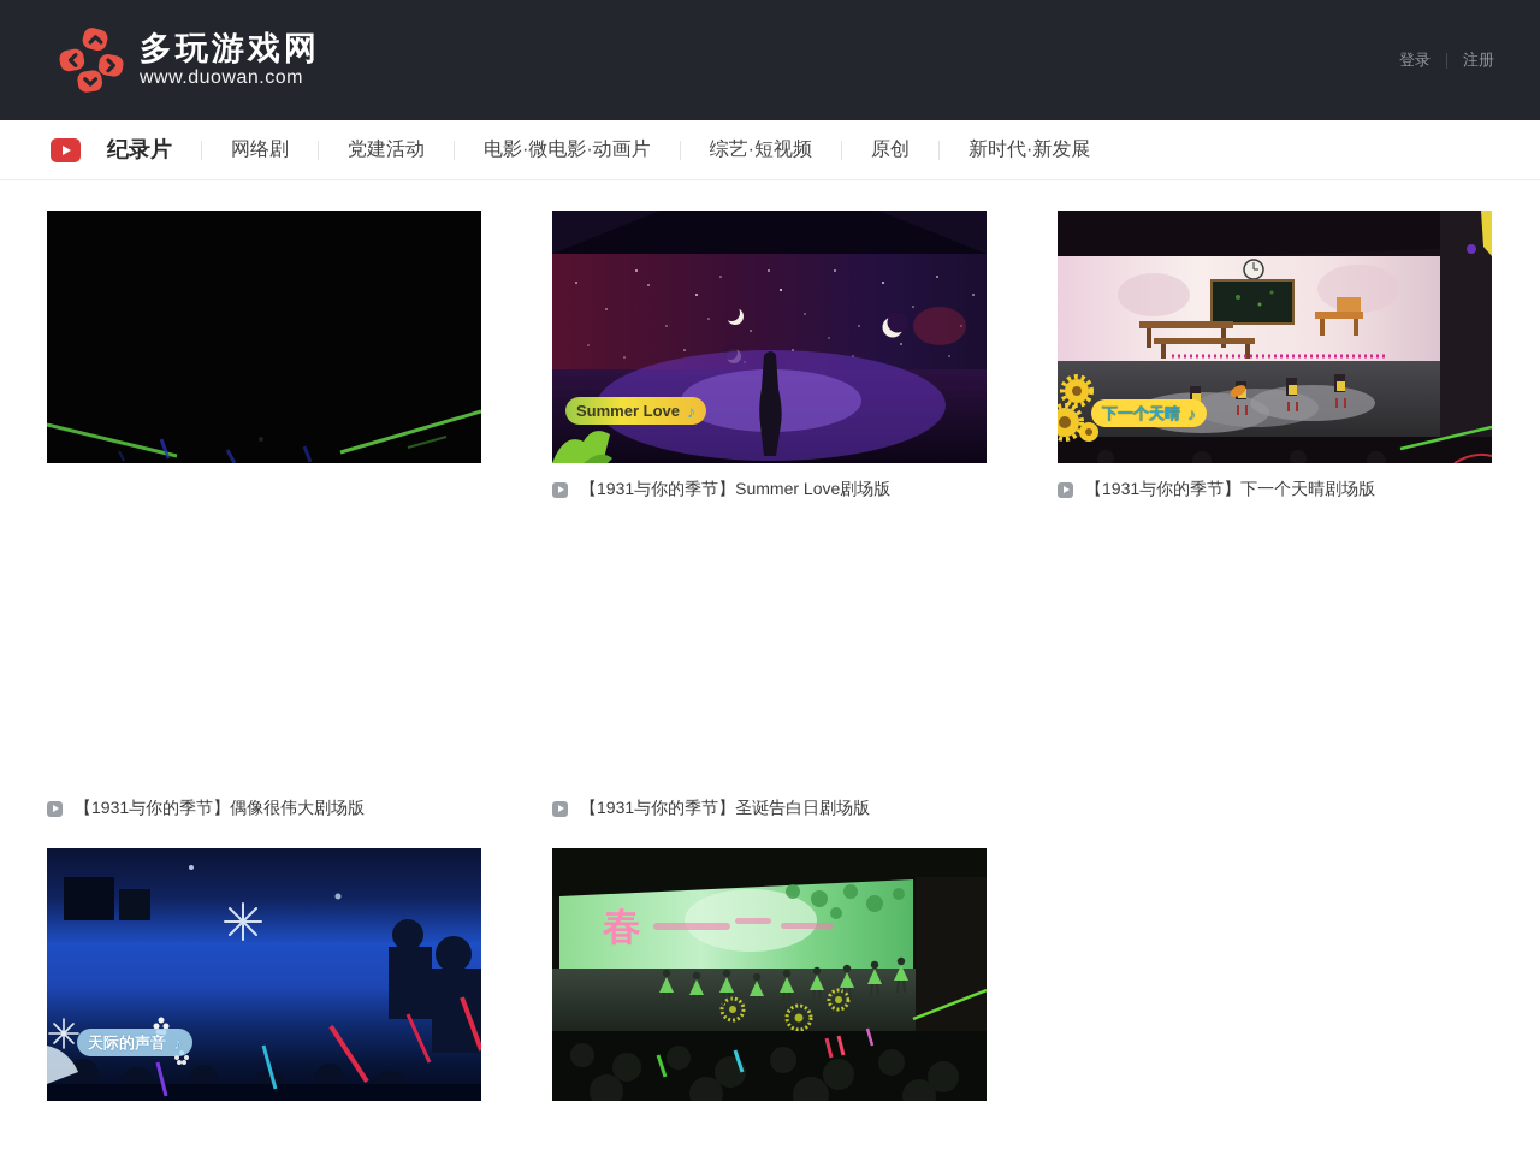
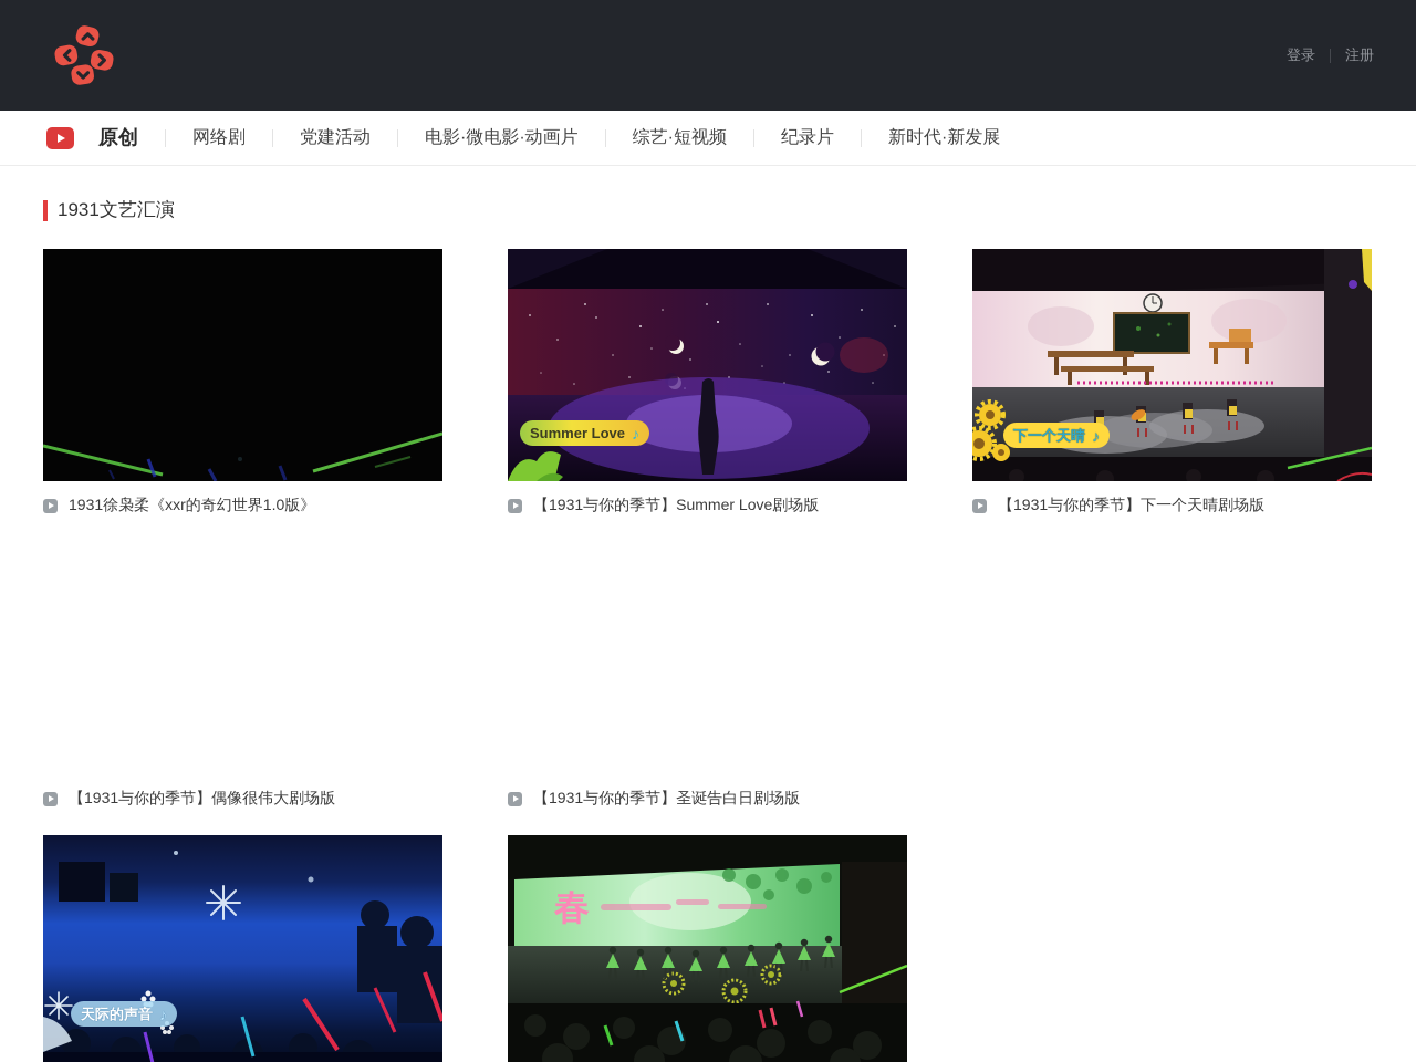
- 多玩游戏网
- www.duowan.com
  登录
  注册
- 纪录片
+ 原创
  网络剧
  党建活动
  电影·微电影·动画片
  综艺·短视频
- 原创
+ 纪录片
  新时代·新发展
+ 1931文艺汇演
+ 1931徐枭柔《xxr的奇幻世界1.0版》
  Summer Love
  ♪
  【1931与你的季节】Summer Love剧场版
  下一个天晴
  ♪
  【1931与你的季节】下一个天晴剧场版
  【1931与你的季节】偶像很伟大剧场版
  【1931与你的季节】圣诞告白日剧场版
  天际的声音
  ♪
  春
